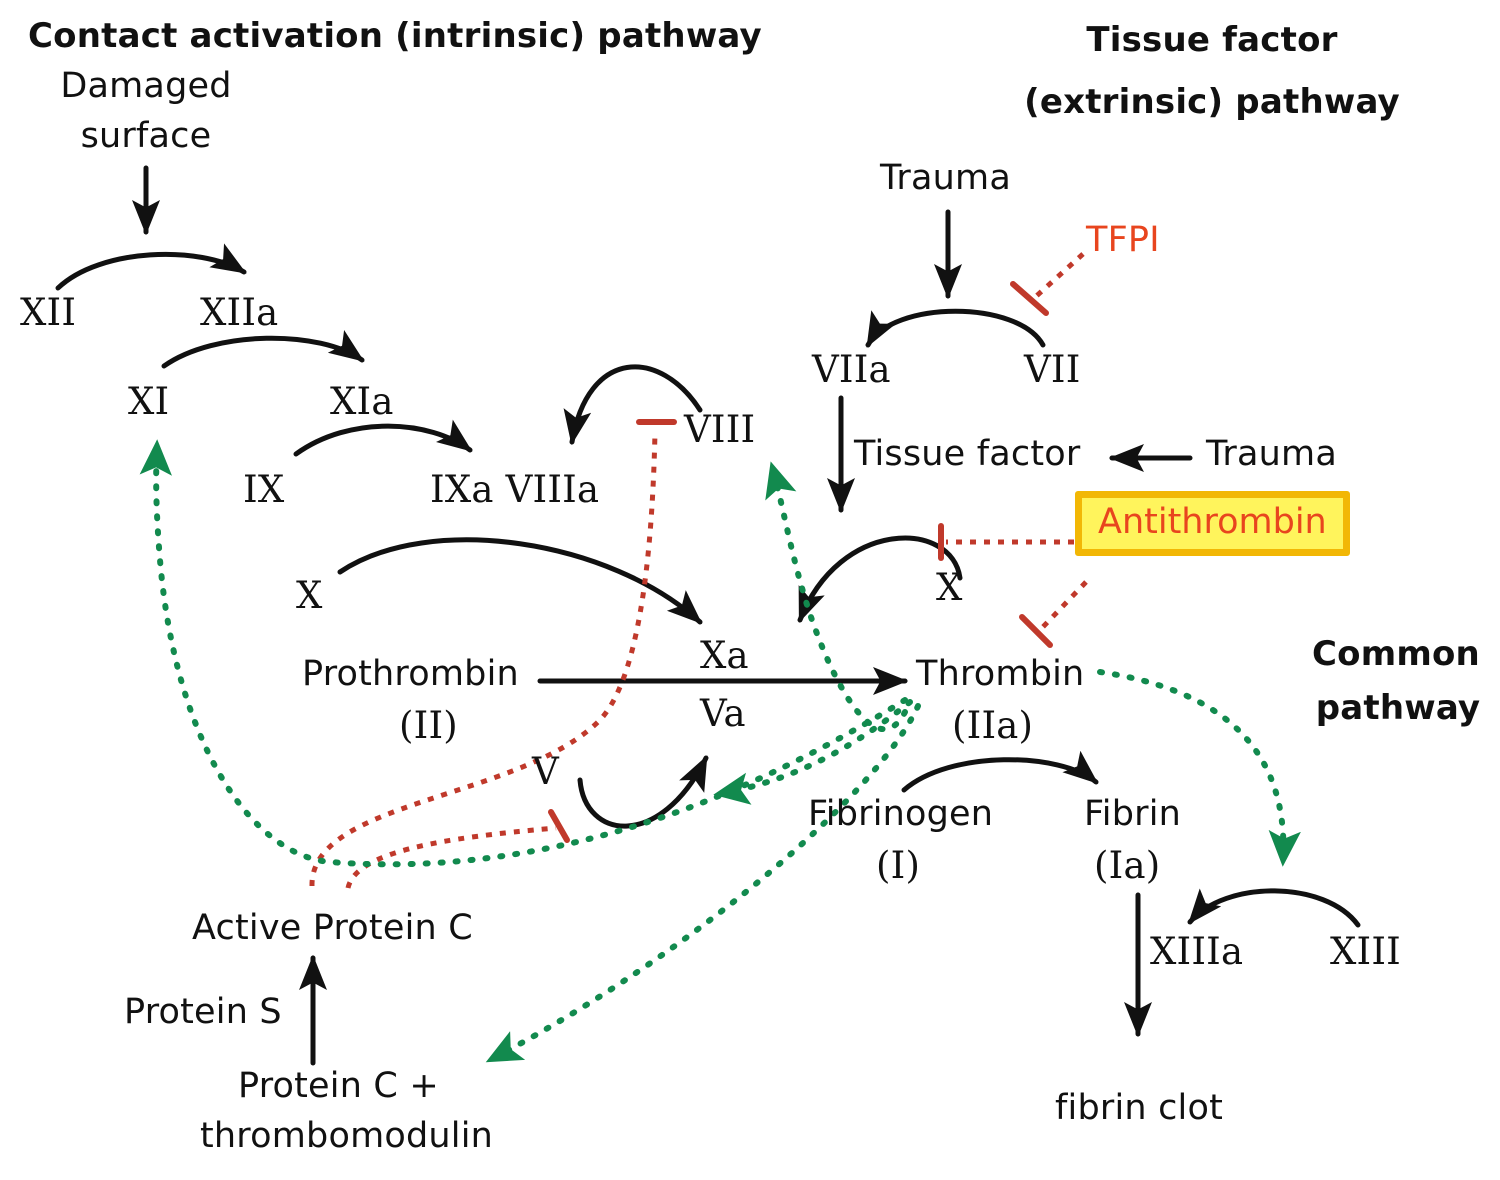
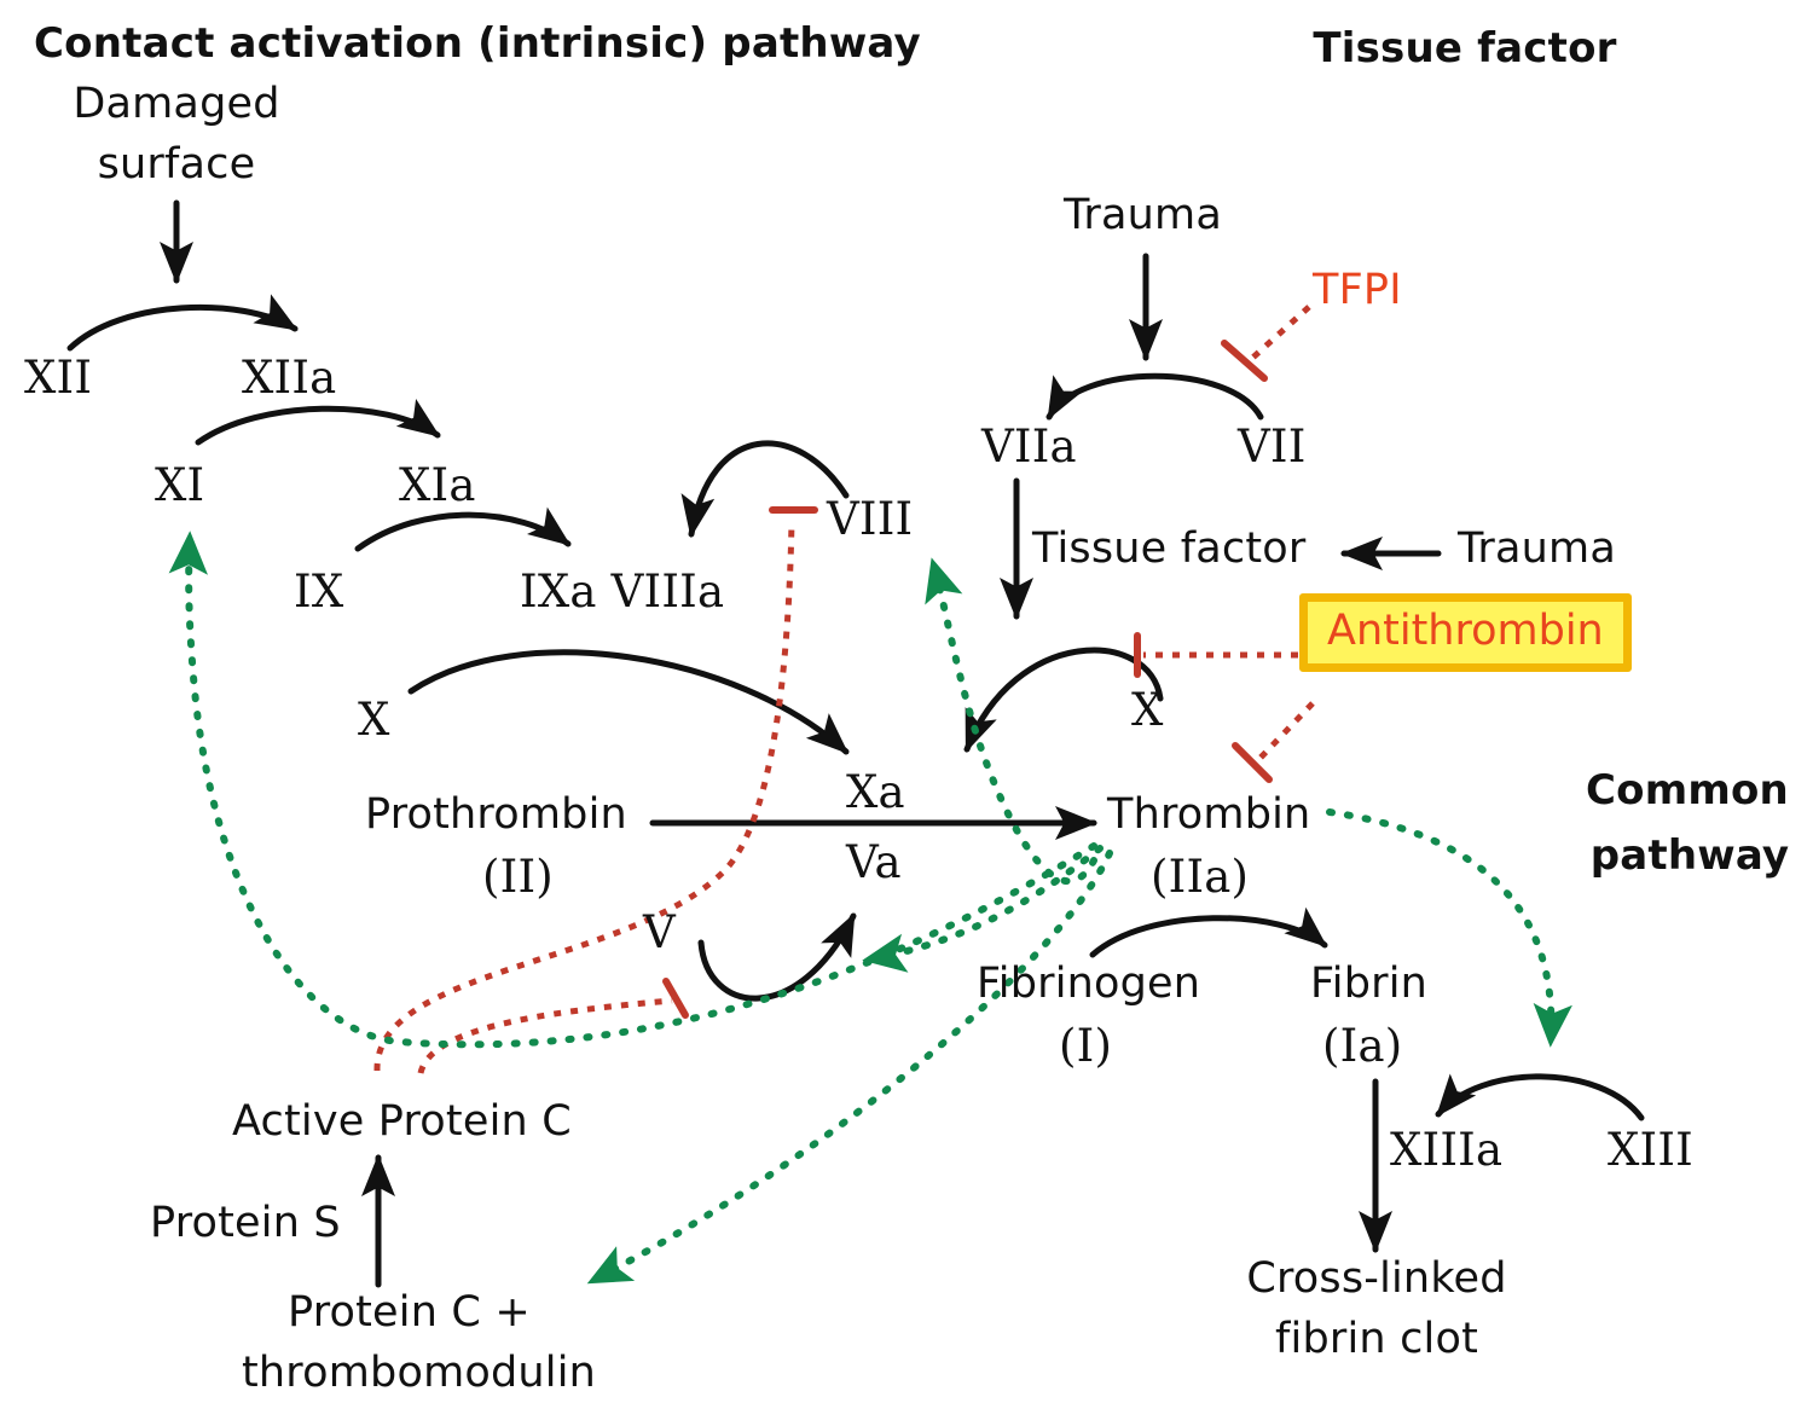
  Contact activation (intrinsic) pathway
  Tissue factor
- (extrinsic) pathway
  Common
  pathway
  Damaged
  surface
  XII
  XIIa
  XI
  XIa
  IX
  IXa VIIIa
  VIII
  X
  Xa
  Va
  V
  Prothrombin
  (II)
  Trauma
  Trauma
  VIIa
  VII
  Tissue factor
  X
  Thrombin
  (IIa)
  Fibrinogen
  (I)
  Fibrin
  (Ia)
  XIIIa
  XIII
+ Cross-linked
  fibrin clot
  Active Protein C
  Protein S
  Protein C +
  thrombomodulin
  TFPI
  Antithrombin
